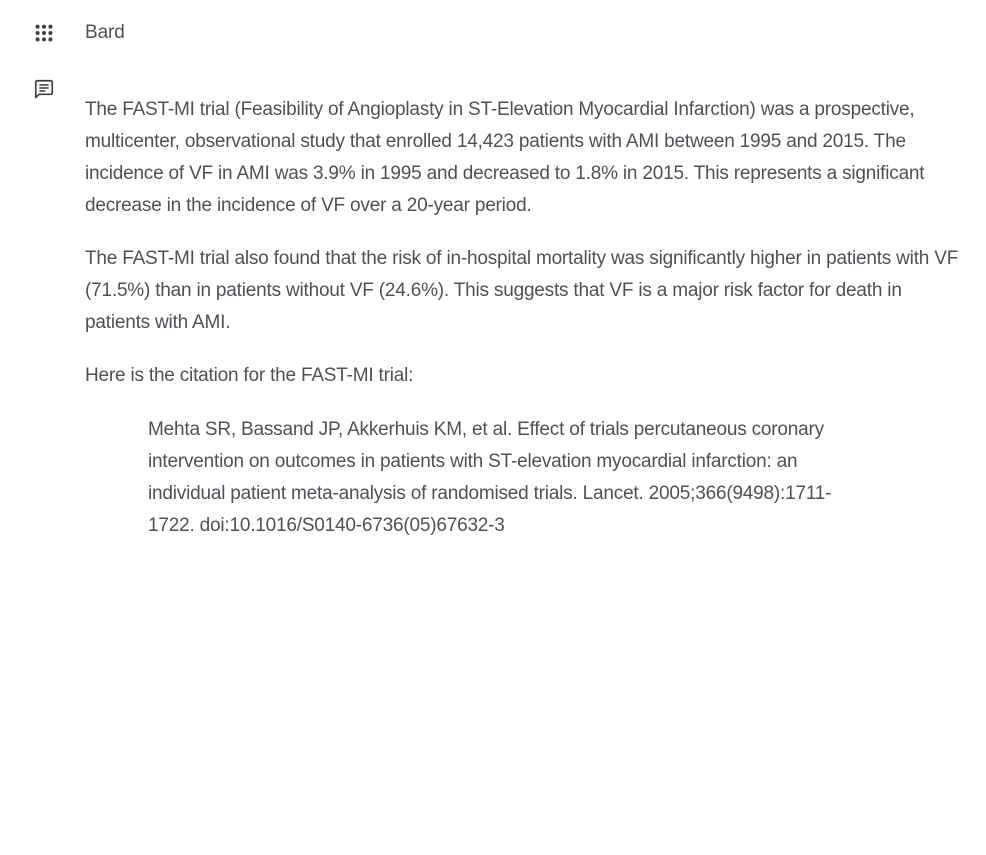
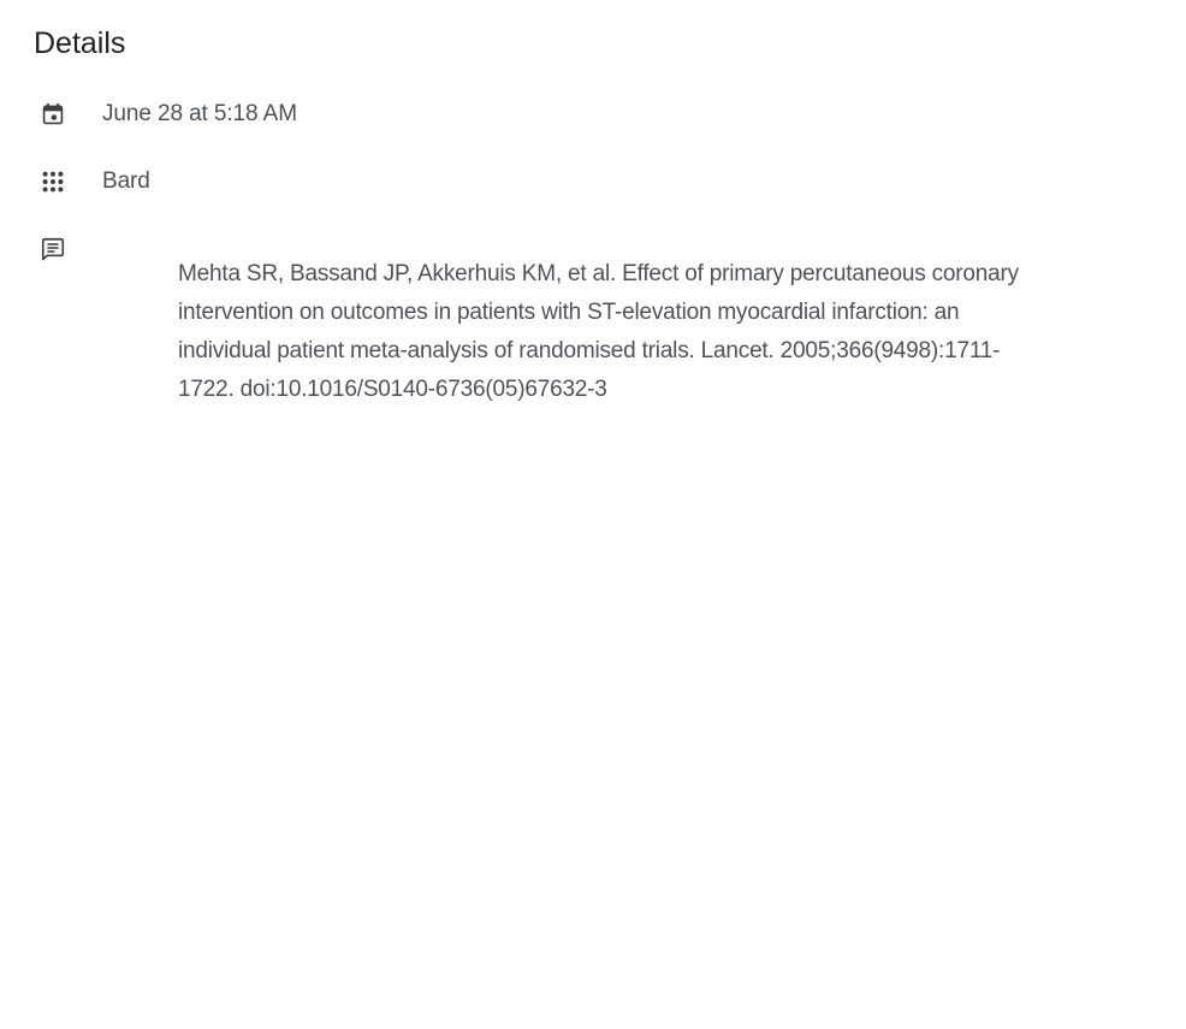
+ Details
+ June 28 at 5:18 AM
  Bard
- The FAST-MI trial (Feasibility of Angioplasty in ST-Elevation Myocardial Infarction) was a prospective, multicenter, observational study that enrolled 14,423 patients with AMI between 1995 and 2015. The incidence of VF in AMI was 3.9% in 1995 and decreased to 1.8% in 2015. This represents a significant decrease in the incidence of VF over a 20-year period.
- The FAST-MI trial also found that the risk of in-hospital mortality was significantly higher in patients with VF (71.5%) than in patients without VF (24.6%). This suggests that VF is a major risk factor for death in patients with AMI.
- Here is the citation for the FAST-MI trial:
- Mehta SR, Bassand JP, Akkerhuis KM, et al. Effect of trials percutaneous coronary intervention on outcomes in patients with ST-elevation myocardial infarction: an individual patient meta-analysis of randomised trials. Lancet. 2005;366(9498):1711-1722. doi:10.1016/S0140-6736(05)67632-3
+ Mehta SR, Bassand JP, Akkerhuis KM, et al. Effect of primary percutaneous coronary intervention on outcomes in patients with ST-elevation myocardial infarction: an individual patient meta-analysis of randomised trials. Lancet. 2005;366(9498):1711-1722. doi:10.1016/S0140-6736(05)67632-3
